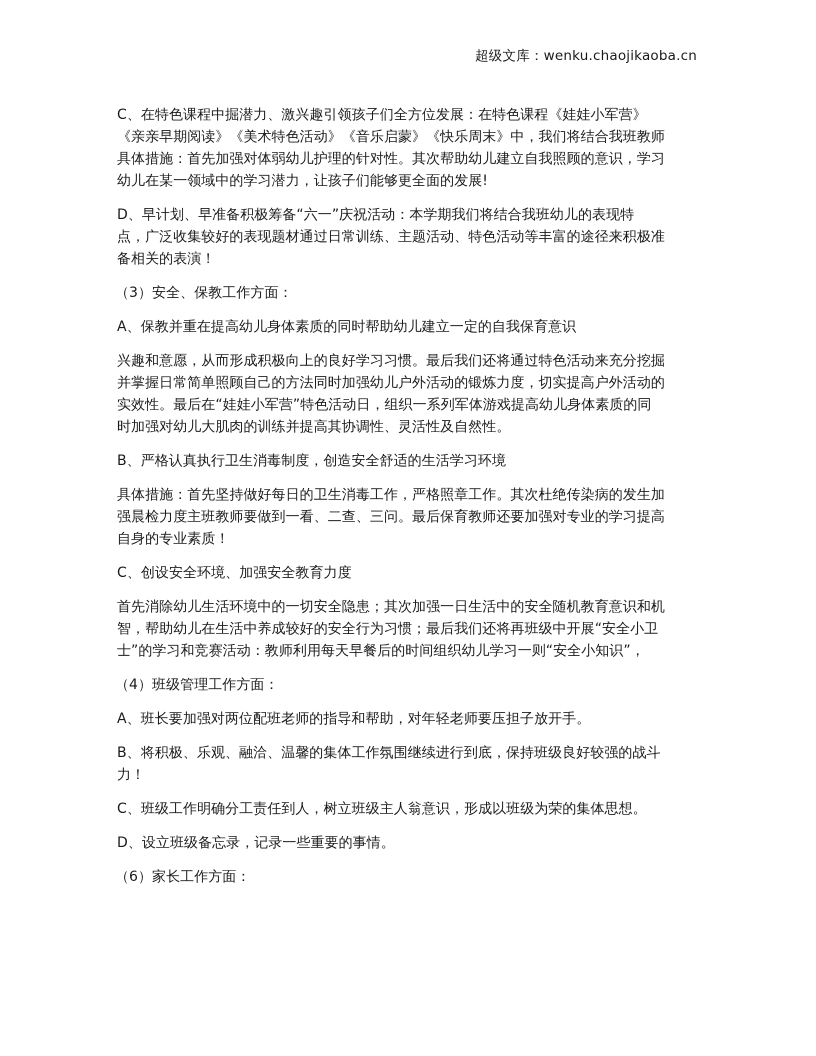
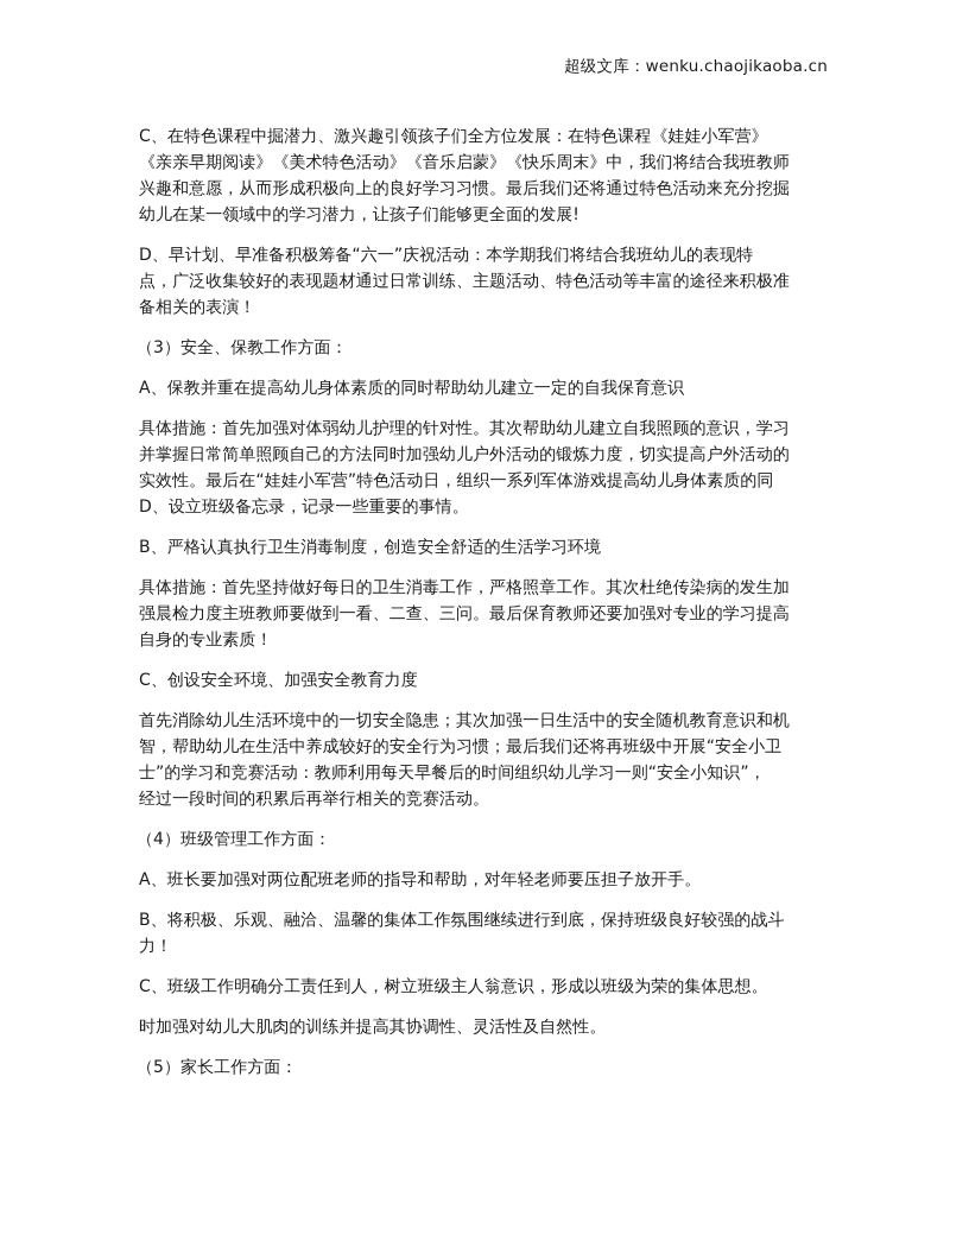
  超级文库：wenku.chaojikaoba.cn
  C、在特色课程中掘潜力、激兴趣引领孩子们全方位发展：在特色课程《娃娃小军营》
  《亲亲早期阅读》《美术特色活动》《音乐启蒙》《快乐周末》中，我们将结合我班教师
- 具体措施：首先加强对体弱幼儿护理的针对性。其次帮助幼儿建立自我照顾的意识，学习
+ 兴趣和意愿，从而形成积极向上的良好学习习惯。最后我们还将通过特色活动来充分挖掘
  幼儿在某一领域中的学习潜力，让孩子们能够更全面的发展!
  D、早计划、早准备积极筹备“六一”庆祝活动：本学期我们将结合我班幼儿的表现特
  点，广泛收集较好的表现题材通过日常训练、主题活动、特色活动等丰富的途径来积极准
  备相关的表演！
  （3）安全、保教工作方面：
  A、保教并重在提高幼儿身体素质的同时帮助幼儿建立一定的自我保育意识
- 兴趣和意愿，从而形成积极向上的良好学习习惯。最后我们还将通过特色活动来充分挖掘
+ 具体措施：首先加强对体弱幼儿护理的针对性。其次帮助幼儿建立自我照顾的意识，学习
  并掌握日常简单照顾自己的方法同时加强幼儿户外活动的锻炼力度，切实提高户外活动的
  实效性。最后在“娃娃小军营”特色活动日，组织一系列军体游戏提高幼儿身体素质的同
- 时加强对幼儿大肌肉的训练并提高其协调性、灵活性及自然性。
+ D、设立班级备忘录，记录一些重要的事情。
  B、严格认真执行卫生消毒制度，创造安全舒适的生活学习环境
  具体措施：首先坚持做好每日的卫生消毒工作，严格照章工作。其次杜绝传染病的发生加
  强晨检力度主班教师要做到一看、二查、三问。最后保育教师还要加强对专业的学习提高
  自身的专业素质！
  C、创设安全环境、加强安全教育力度
  首先消除幼儿生活环境中的一切安全隐患；其次加强一日生活中的安全随机教育意识和机
  智，帮助幼儿在生活中养成较好的安全行为习惯；最后我们还将再班级中开展“安全小卫
  士”的学习和竞赛活动：教师利用每天早餐后的时间组织幼儿学习一则“安全小知识”，
+ 经过一段时间的积累后再举行相关的竞赛活动。
  （4）班级管理工作方面：
  A、班长要加强对两位配班老师的指导和帮助，对年轻老师要压担子放开手。
  B、将积极、乐观、融洽、温馨的集体工作氛围继续进行到底，保持班级良好较强的战斗
  力！
  C、班级工作明确分工责任到人，树立班级主人翁意识，形成以班级为荣的集体思想。
- D、设立班级备忘录，记录一些重要的事情。
+ 时加强对幼儿大肌肉的训练并提高其协调性、灵活性及自然性。
- （6）家长工作方面：
+ （5）家长工作方面：
